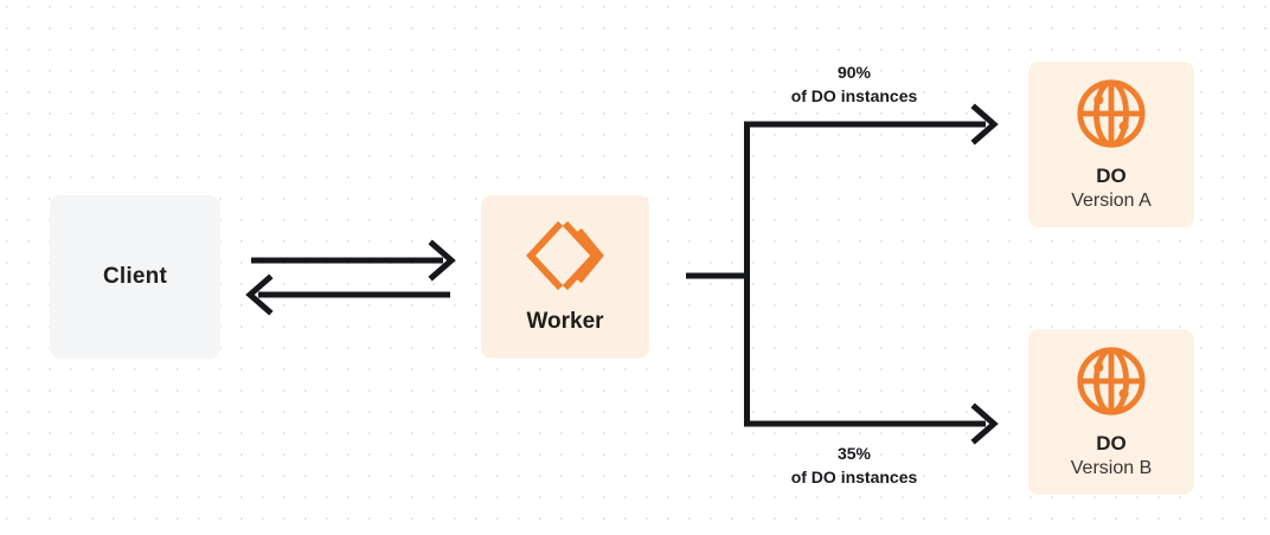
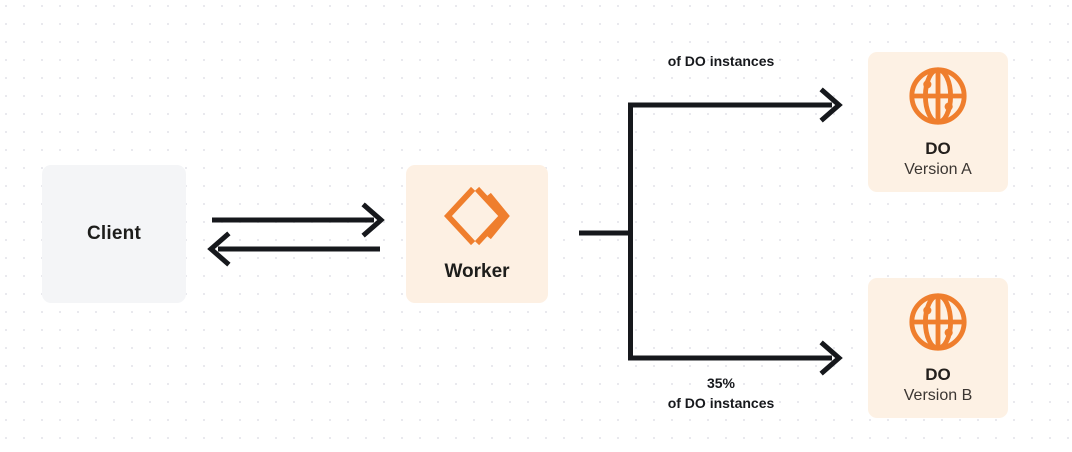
  Client
  Worker
  DO
  Version A
  DO
  Version B
- 90%
  of DO instances
  35%
  of DO instances
